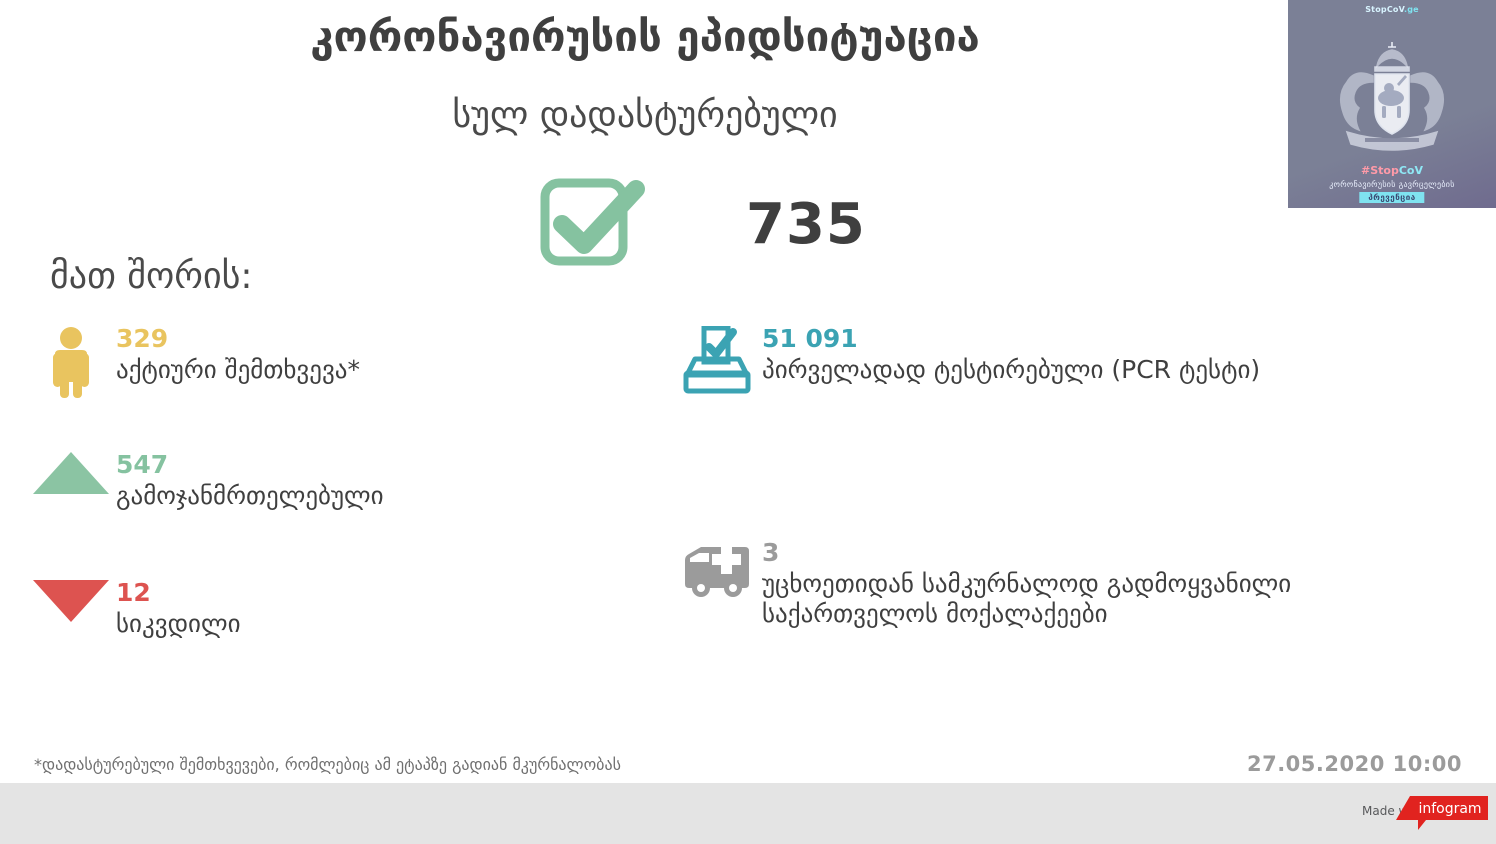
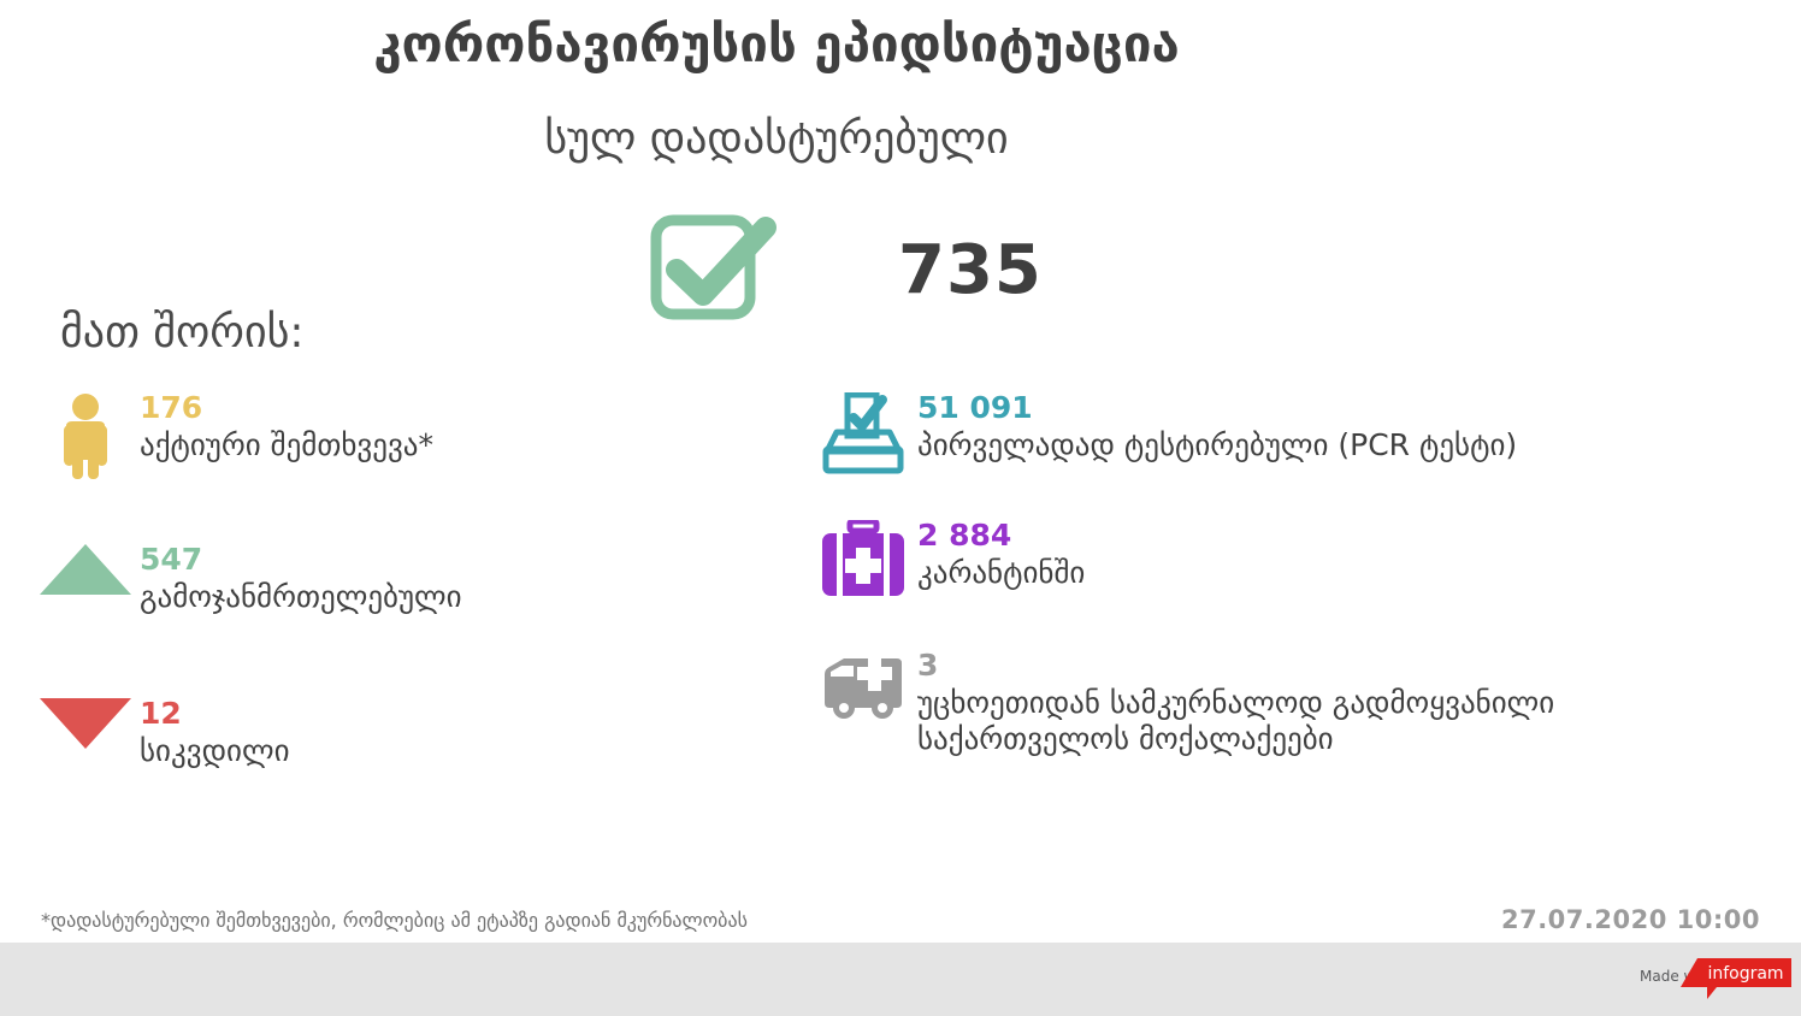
  კორონავირუსის ეპიდსიტუაცია
  სულ დადასტურებული
- StopCoV.ge
- #StopCoV
- კორონავირუსის გავრცელების
- პრევენცია
  735
  მათ შორის:
- 329
+ 176
  აქტიური შემთხვევა*
  547
  გამოჯანმრთელებული
  12
  სიკვდილი
  51 091
  პირველადად ტესტირებული (PCR ტესტი)
+ 2 884
+ კარანტინში
  3
  უცხოეთიდან სამკურნალოდ გადმოყვანილი
  საქართველოს მოქალაქეები
  *დადასტურებული შემთხვევები, რომლებიც ამ ეტაპზე გადიან მკურნალობას
- 27.05.2020 10:00
+ 27.07.2020 10:00
  infogram
